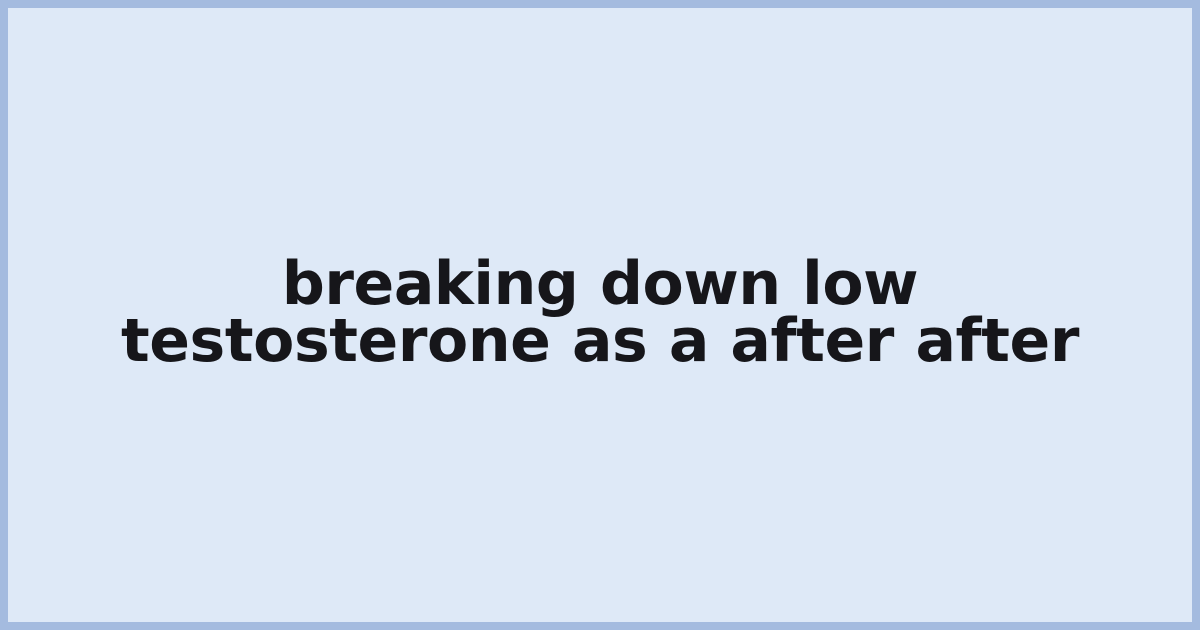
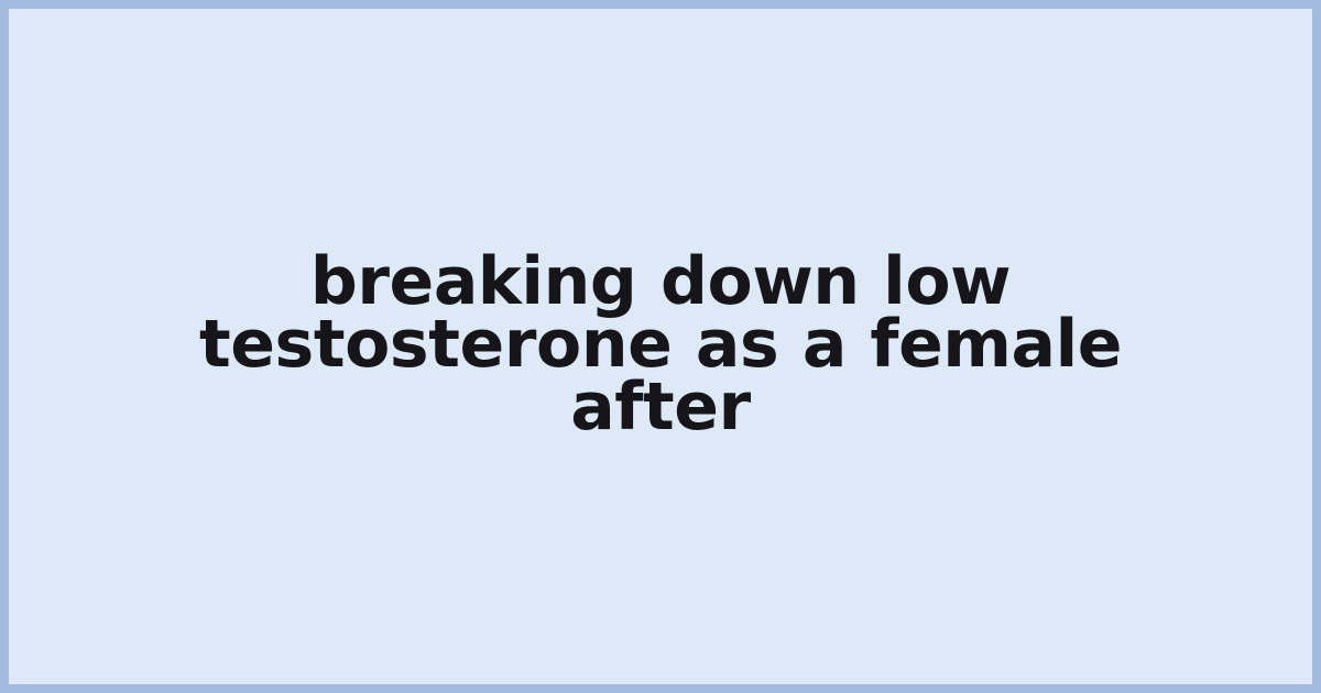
- breaking down low testosterone as a after after
+ breaking down low testosterone as a female after
